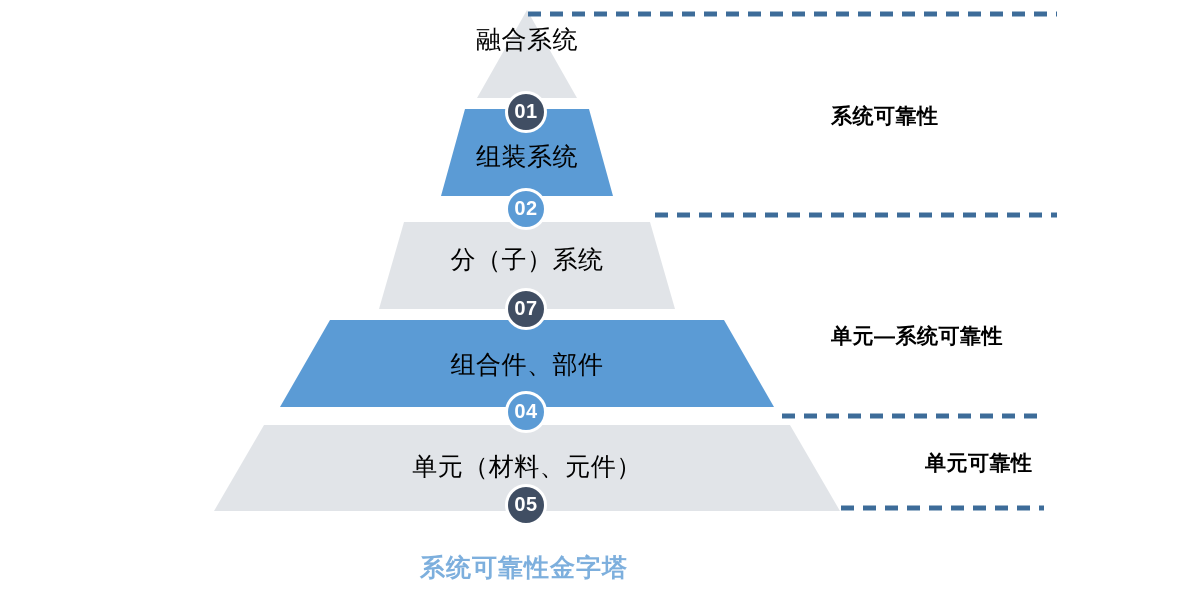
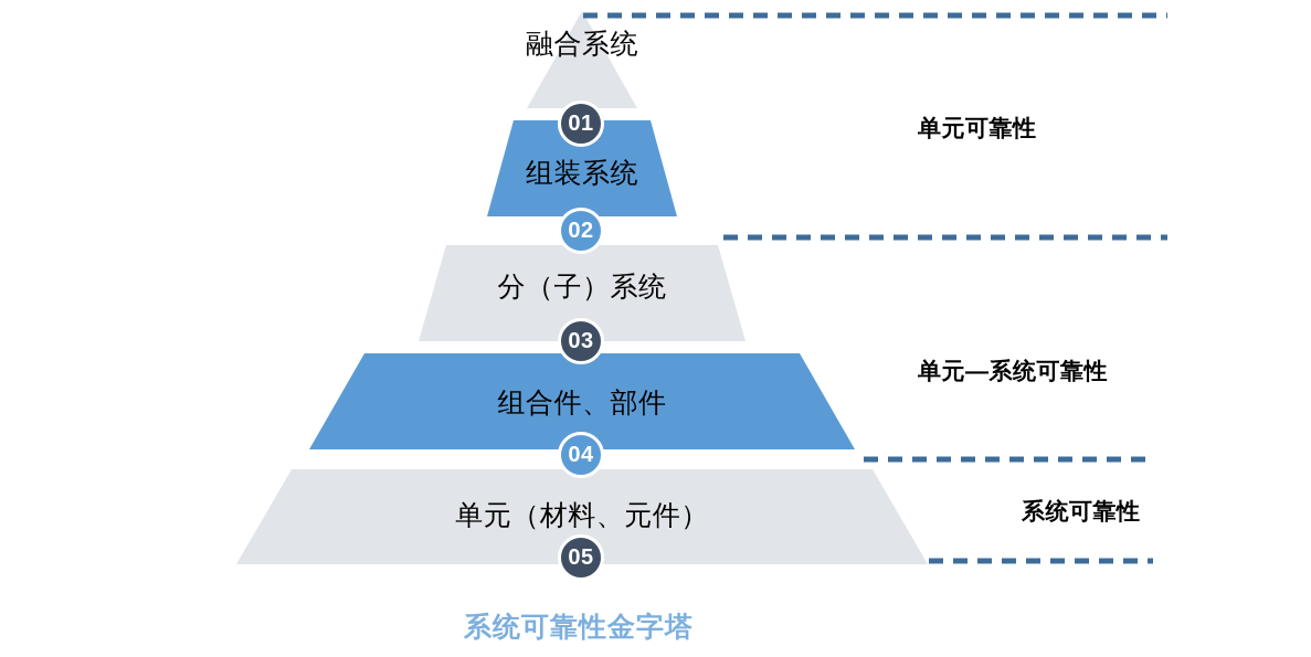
  融合系统
  组装系统
  分（子）系统
  组合件、部件
  单元（材料、元件）
  01
  02
- 07
+ 03
  04
  05
- 系统可靠性
+ 单元可靠性
  单元—系统可靠性
- 单元可靠性
+ 系统可靠性
  系统可靠性金字塔
